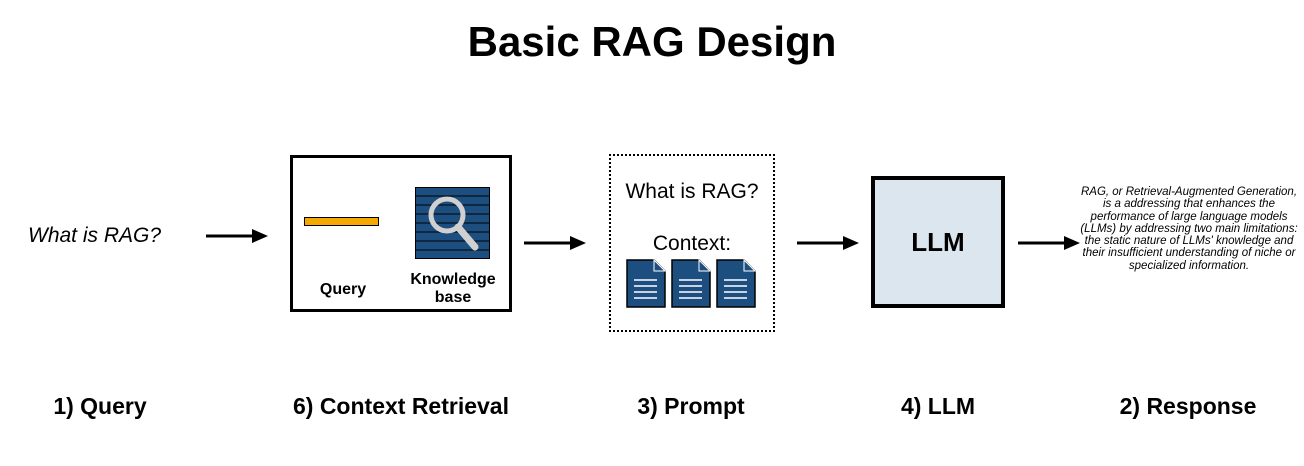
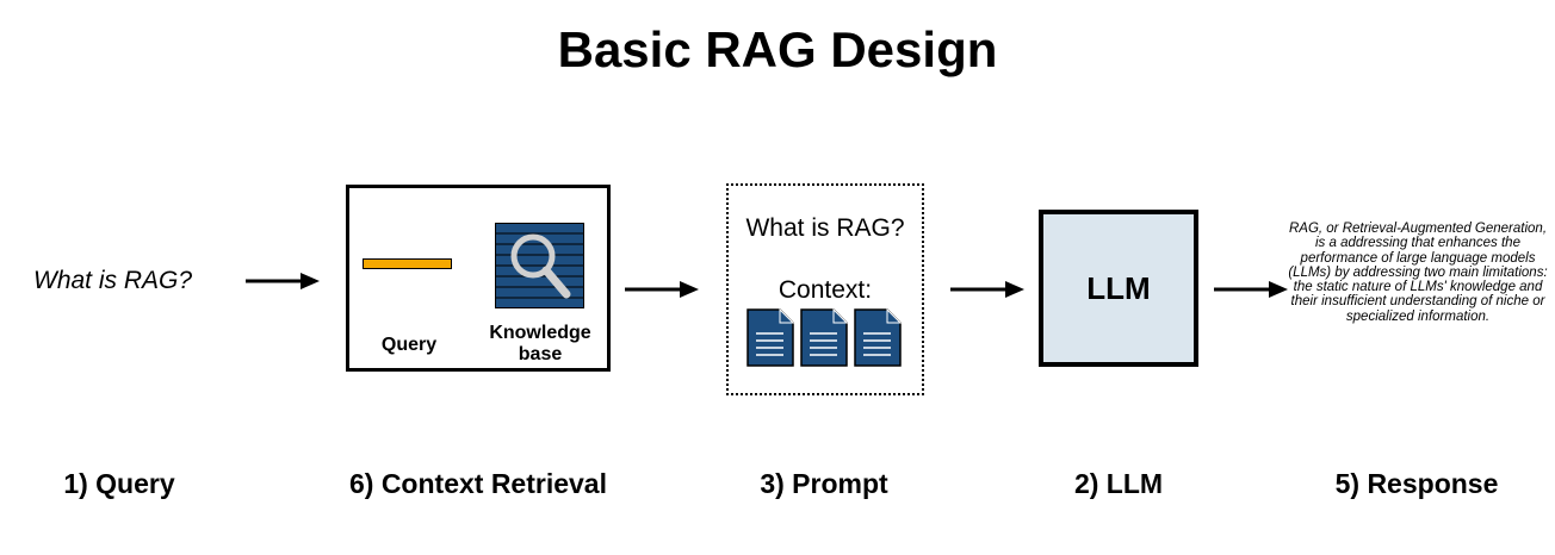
  Basic RAG Design
  What is RAG?
  Query
  Knowledge
  base
  What is RAG?
  Context:
  LLM
  RAG, or Retrieval-Augmented Generation, is a addressing that enhances the performance of large language models (LLMs) by addressing two main limitations: the static nature of LLMs' knowledge and their insufficient understanding of niche or specialized information.
  1) Query
  6) Context Retrieval
  3) Prompt
- 4) LLM
+ 2) LLM
- 2) Response
+ 5) Response
